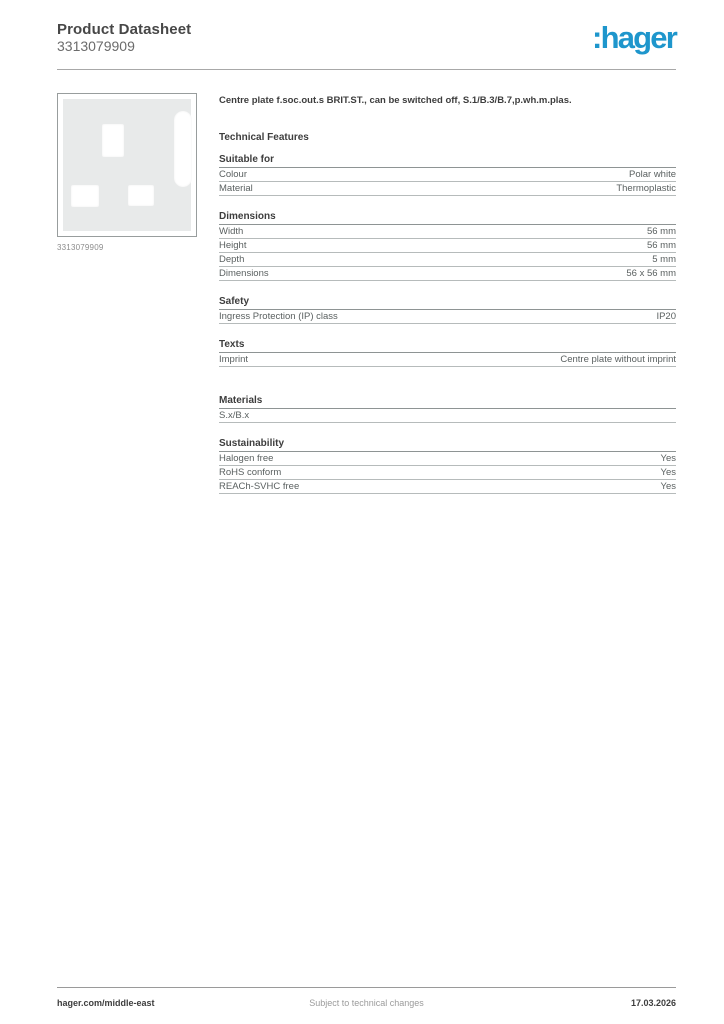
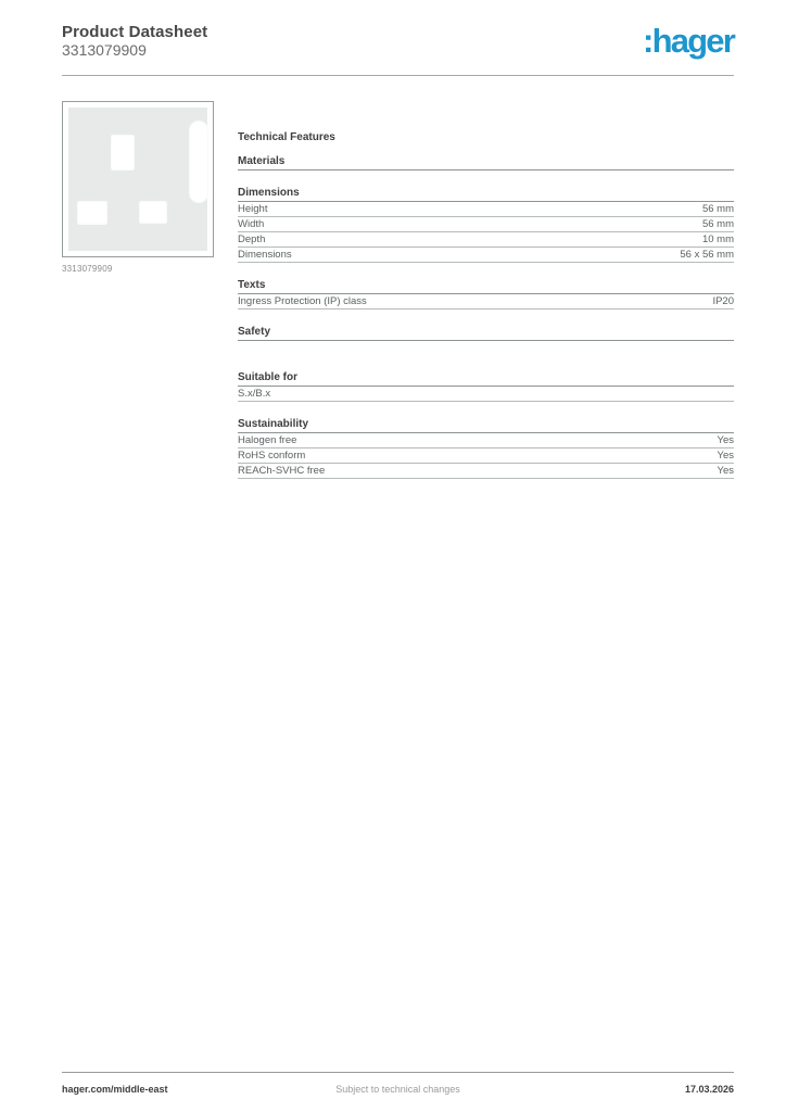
  Product Datasheet
  3313079909
  :hager
  3313079909
- Centre plate f.soc.out.s BRIT.ST., can be switched off, S.1/B.3/B.7,p.wh.m.plas.
  Technical Features
- Suitable for
+ Materials
- Colour
- Polar white
- Material
- Thermoplastic
  Dimensions
- Width
+ Height
  56 mm
- Height
+ Width
  56 mm
  Depth
- 5 mm
+ 10 mm
  Dimensions
  56 x 56 mm
- Safety
+ Texts
  Ingress Protection (IP) class
  IP20
- Texts
+ Safety
- Imprint
- Centre plate without imprint
- Materials
+ Suitable for
  S.x/B.x
  Sustainability
  Halogen free
  Yes
  RoHS conform
  Yes
  REACh-SVHC free
  Yes
  hager.com/middle-east
  Subject to technical changes
  17.03.2026
